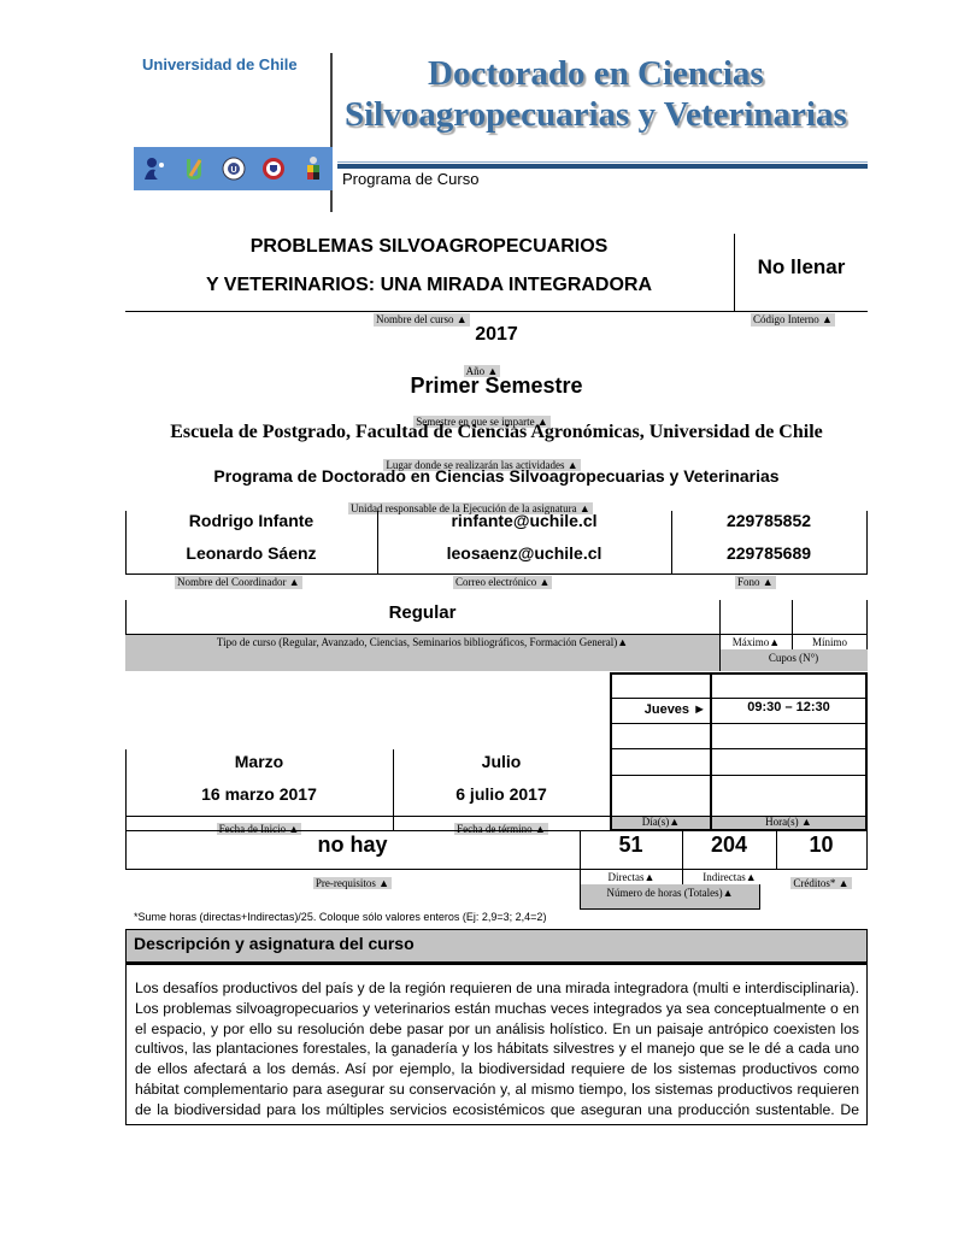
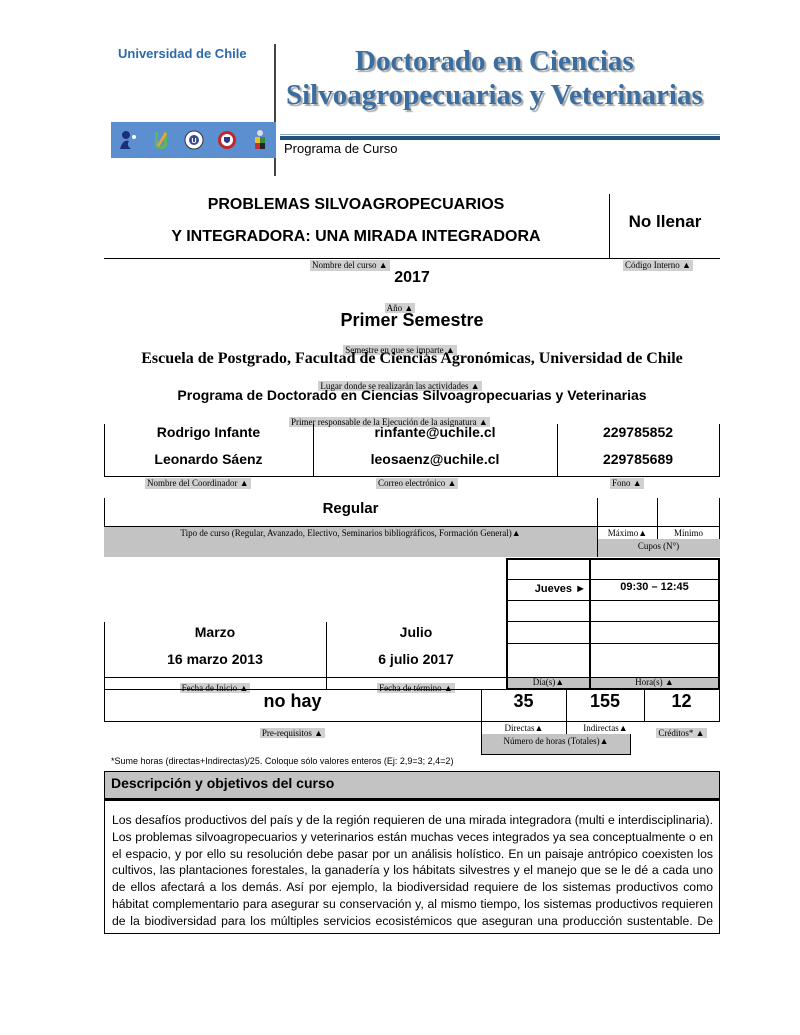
  Universidad de Chile
  Doctorado en Ciencias
  Silvoagropecuarias y Veterinarias
  Programa de Curso
  PROBLEMAS SILVOAGROPECUARIOS
- Y VETERINARIOS: UNA MIRADA INTEGRADORA
+ Y INTEGRADORA: UNA MIRADA INTEGRADORA
  No llenar
  Nombre del curso ▲
  Código Interno ▲
  2017
  Año ▲
  Primer Semestre
  Semestre en que se imparte ▲
  Escuela de Postgrado, Facultad de Ciencias Agronómicas, Universidad de Chile
  Lugar donde se realizarán las actividades ▲
  Programa de Doctorado en Ciencias Silvoagropecuarias y Veterinarias
- Unidad responsable de la Ejecución de la asignatura ▲
+ Primer responsable de la Ejecución de la asignatura ▲
  Rodrigo Infante
  rinfante@uchile.cl
  229785852
  Leonardo Sáenz
  leosaenz@uchile.cl
  229785689
  Nombre del Coordinador ▲
  Correo electrónico ▲
  Fono ▲
  Regular
- Tipo de curso (Regular, Avanzado, Ciencias, Seminarios bibliográficos, Formación General)▲
+ Tipo de curso (Regular, Avanzado, Electivo, Seminarios bibliográficos, Formación General)▲
  Máximo▲
  Mínimo
  Cupos (N°)
  Jueves ►
- 09:30 – 12:30
+ 09:30 – 12:45
  Día(s)▲
  Hora(s) ▲
  Marzo
- 16 marzo 2017
+ 16 marzo 2013
  Julio
  6 julio 2017
  Fecha de Inicio ▲
  Fecha de término ▲
  no hay
- 51
+ 35
- 204
+ 155
- 10
+ 12
  Pre-requisitos ▲
  Directas▲
  Indirectas▲
  Créditos* ▲
  Número de horas (Totales)▲
  *Sume horas (directas+Indirectas)/25. Coloque sólo valores enteros (Ej: 2,9=3; 2,4=2)
- Descripción y asignatura del curso
+ Descripción y objetivos del curso
  Los desafíos productivos del país y de la región requieren de una mirada integradora (multi e interdisciplinaria). Los problemas silvoagropecuarios y veterinarios están muchas veces integrados ya sea conceptualmente o en el espacio, y por ello su resolución debe pasar por un análisis holístico. En un paisaje antrópico coexisten los cultivos, las plantaciones forestales, la ganadería y los hábitats silvestres y el manejo que se le dé a cada uno de ellos afectará a los demás. Así por ejemplo, la biodiversidad requiere de los sistemas productivos como hábitat complementario para asegurar su conservación y, al mismo tiempo, los sistemas productivos requieren de la biodiversidad para los múltiples servicios ecosistémicos que aseguran una producción sustentable. De
